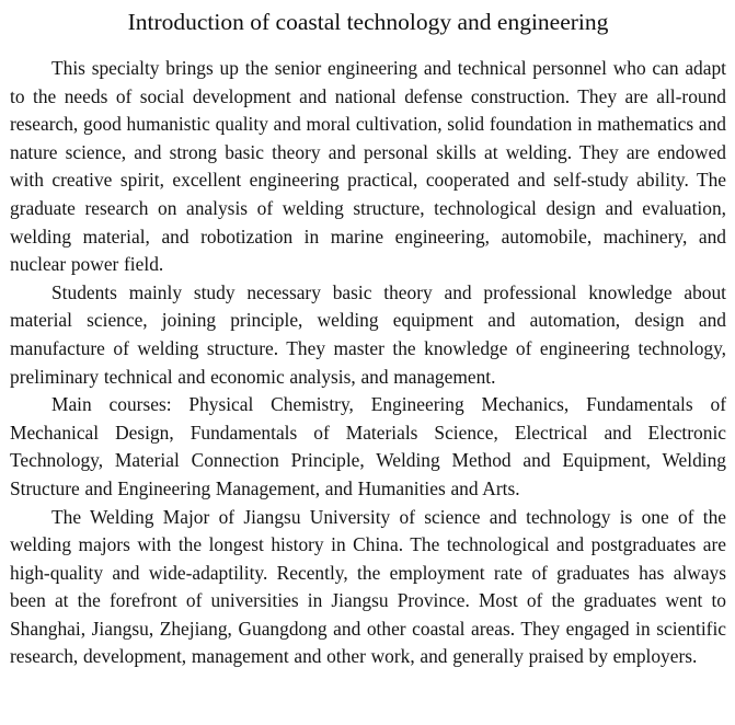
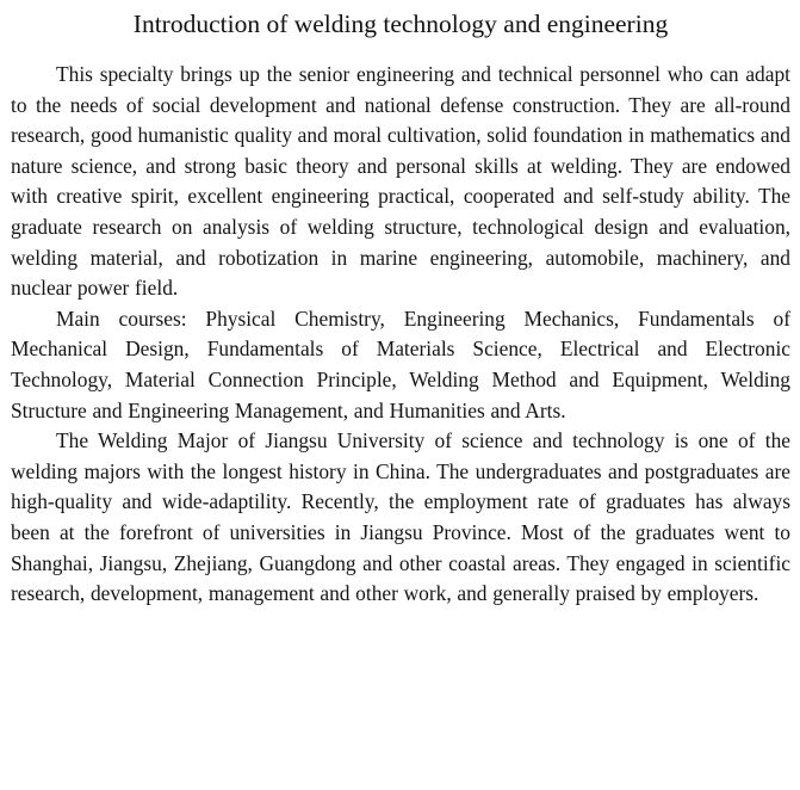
- Introduction of coastal technology and engineering
+ Introduction of welding technology and engineering
  This specialty brings up the senior engineering and technical personnel who can adapt to the needs of social development and national defense construction. They are all-round research, good humanistic quality and moral cultivation, solid foundation in mathematics and nature science, and strong basic theory and personal skills at welding. They are endowed with creative spirit, excellent engineering practical, cooperated and self-study ability. The graduate research on analysis of welding structure, technological design and evaluation, welding material, and robotization in marine engineering, automobile, machinery, and nuclear power field.
- Students mainly study necessary basic theory and professional knowledge about material science, joining principle, welding equipment and automation, design and manufacture of welding structure. They master the knowledge of engineering technology, preliminary technical and economic analysis, and management.
  Main courses: Physical Chemistry, Engineering Mechanics, Fundamentals of Mechanical Design, Fundamentals of Materials Science, Electrical and Electronic Technology, Material Connection Principle, Welding Method and Equipment, Welding Structure and Engineering Management, and Humanities and Arts.
- The Welding Major of Jiangsu University of science and technology is one of the welding majors with the longest history in China. The technological and postgraduates are high-quality and wide-adaptility. Recently, the employment rate of graduates has always been at the forefront of universities in Jiangsu Province. Most of the graduates went to Shanghai, Jiangsu, Zhejiang, Guangdong and other coastal areas. They engaged in scientific research, development, management and other work, and generally praised by employers.
+ The Welding Major of Jiangsu University of science and technology is one of the welding majors with the longest history in China. The undergraduates and postgraduates are high-quality and wide-adaptility. Recently, the employment rate of graduates has always been at the forefront of universities in Jiangsu Province. Most of the graduates went to Shanghai, Jiangsu, Zhejiang, Guangdong and other coastal areas. They engaged in scientific research, development, management and other work, and generally praised by employers.
